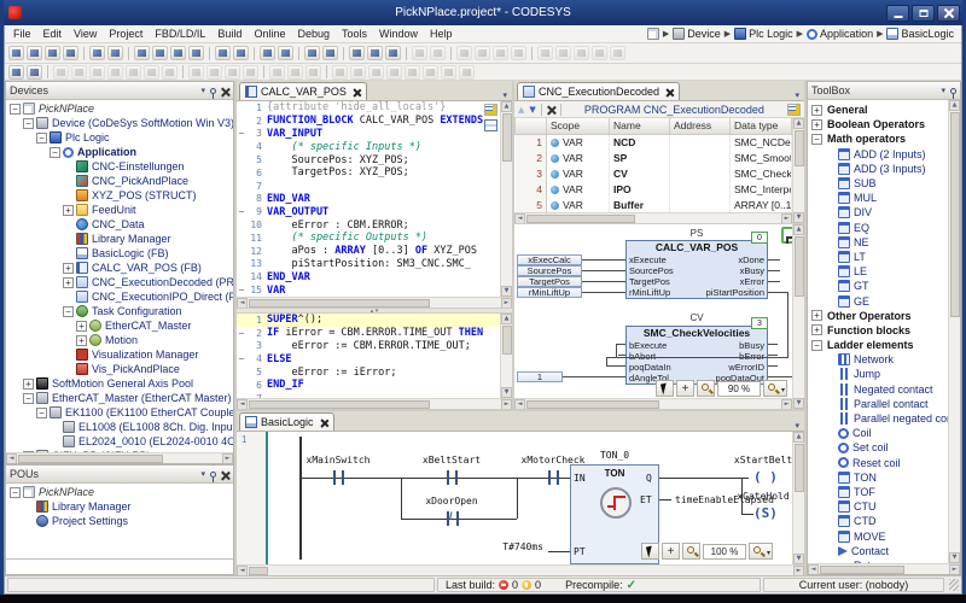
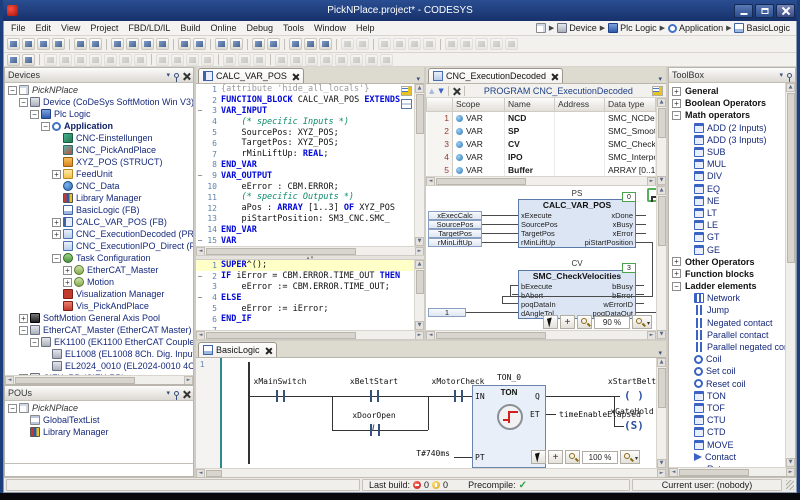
  PickNPlace.project* - CODESYS
  File Edit View Project FBD/LD/IL Build Online Debug Tools Window Help
  ▶
  Device
  ▶
  Plc Logic
  ▶
  Application
  ▶
  BasicLogic
  Devices
  ▾
  −
  PickNPlace
  −
  Device (CoDeSys SoftMotion Win V3)
  −
  Plc Logic
  −
  Application
  CNC-Einstellungen
  CNC_PickAndPlace
  XYZ_POS (STRUCT)
  +
  FeedUnit
  CNC_Data
  Library Manager
  BasicLogic (FB)
  +
  CALC_VAR_POS (FB)
  +
  CNC_ExecutionDecoded (PR
  CNC_ExecutionIPO_Direct (P
  −
  Task Configuration
  +
  EtherCAT_Master
  +
  Motion
  Visualization Manager
  Vis_PickAndPlace
  +
  SoftMotion General Axis Pool
  −
  EtherCAT_Master (EtherCAT Master)
  −
  EK1100 (EK1100 EtherCAT Couple
  EL1008 (EL1008 8Ch. Dig. Inpu
  EL2024_0010 (EL2024-0010 4C
  POUs
  ▾
  −
  PickNPlace
+ GlobalTextList
  Library Manager
- Project Settings
  CALC_VAR_POS
  ▾
  1
  {attribute 'hide_all_locals'}
  2
  FUNCTION_BLOCK CALC_VAR_POS EXTENDS
  −
  3
  VAR_INPUT
  4
  (* specific Inputs *)
  5
  SourcePos: XYZ_POS;
  6
  TargetPos: XYZ_POS;
  7
+ rMinLiftUp: REAL;
  8
  END_VAR
  −
  9
  VAR_OUTPUT
  10
  eError : CBM.ERROR;
  11
  (* specific Outputs *)
  12
- aPos : ARRAY [0..3] OF XYZ_POS
+ aPos : ARRAY [1..3] OF XYZ_POS
  13
  piStartPosition: SM3_CNC.SMC_
  14
  END_VAR
  −
  15
  VAR
  1
  SUPER^();
  −
  2
  IF iError = CBM.ERROR.TIME_OUT THEN
  3
  eError := CBM.ERROR.TIME_OUT;
  −
  4
  ELSE
  5
  eError := iError;
  6
  END_IF
  CNC_ExecutionDecoded
  ▾
  ▲
  ▼
  PROGRAM CNC_ExecutionDecoded
  	Scope	Name	Address	Data type
  1	VAR	NCD		SMC_NCDe
  2	VAR	SP		SMC_Smoot
  4	VAR	IPO		SMC_Interp
  PS
  CALC_VAR_POS
  xExecute
  SourcePos
  TargetPos
  rMinLiftUp
  xDone
  xBusy
  xError
  piStartPosition
  xExecCalc
  SourcePos
  TargetPos
  rMinLiftUp
  CV
  SMC_CheckVelocities
  bExecute
  poqDataIn
  dAngleTol
  bBusy
  wErrorID
  poqDataOut
  1
  +
  90 %
  BasicLogic
  ▾
  1
  xMainSwitch
  xBeltStart
  xMotorCheck
  xDoorOpen
  /
  TON_0
  TON
  IN
  Q
  ET
  PT
  timeEnableEapsed
  T#740ms
  xStartBelt
  ( )
  xGateHold
  (S)
  +
  100 %
  ToolBox
  ▾
  +
  General
  +
  Boolean Operators
  −
  Math operators
  ADD (2 Inputs)
  ADD (3 Inputs)
  SUB
  MUL
  DIV
  EQ
  NE
  LT
  LE
  GT
  GE
  +
  Other Operators
  +
  Function blocks
  −
  Ladder elements
  Network
  Jump
  Negated contact
  Parallel contact
  Parallel negated co
  Coil
  Set coil
  Reset coil
  TON
  TOF
  CTU
  CTD
  MOVE
  Contact
  Last build:
  0
  0
  Precompile:
  ✓
  Current user: (nobody)
